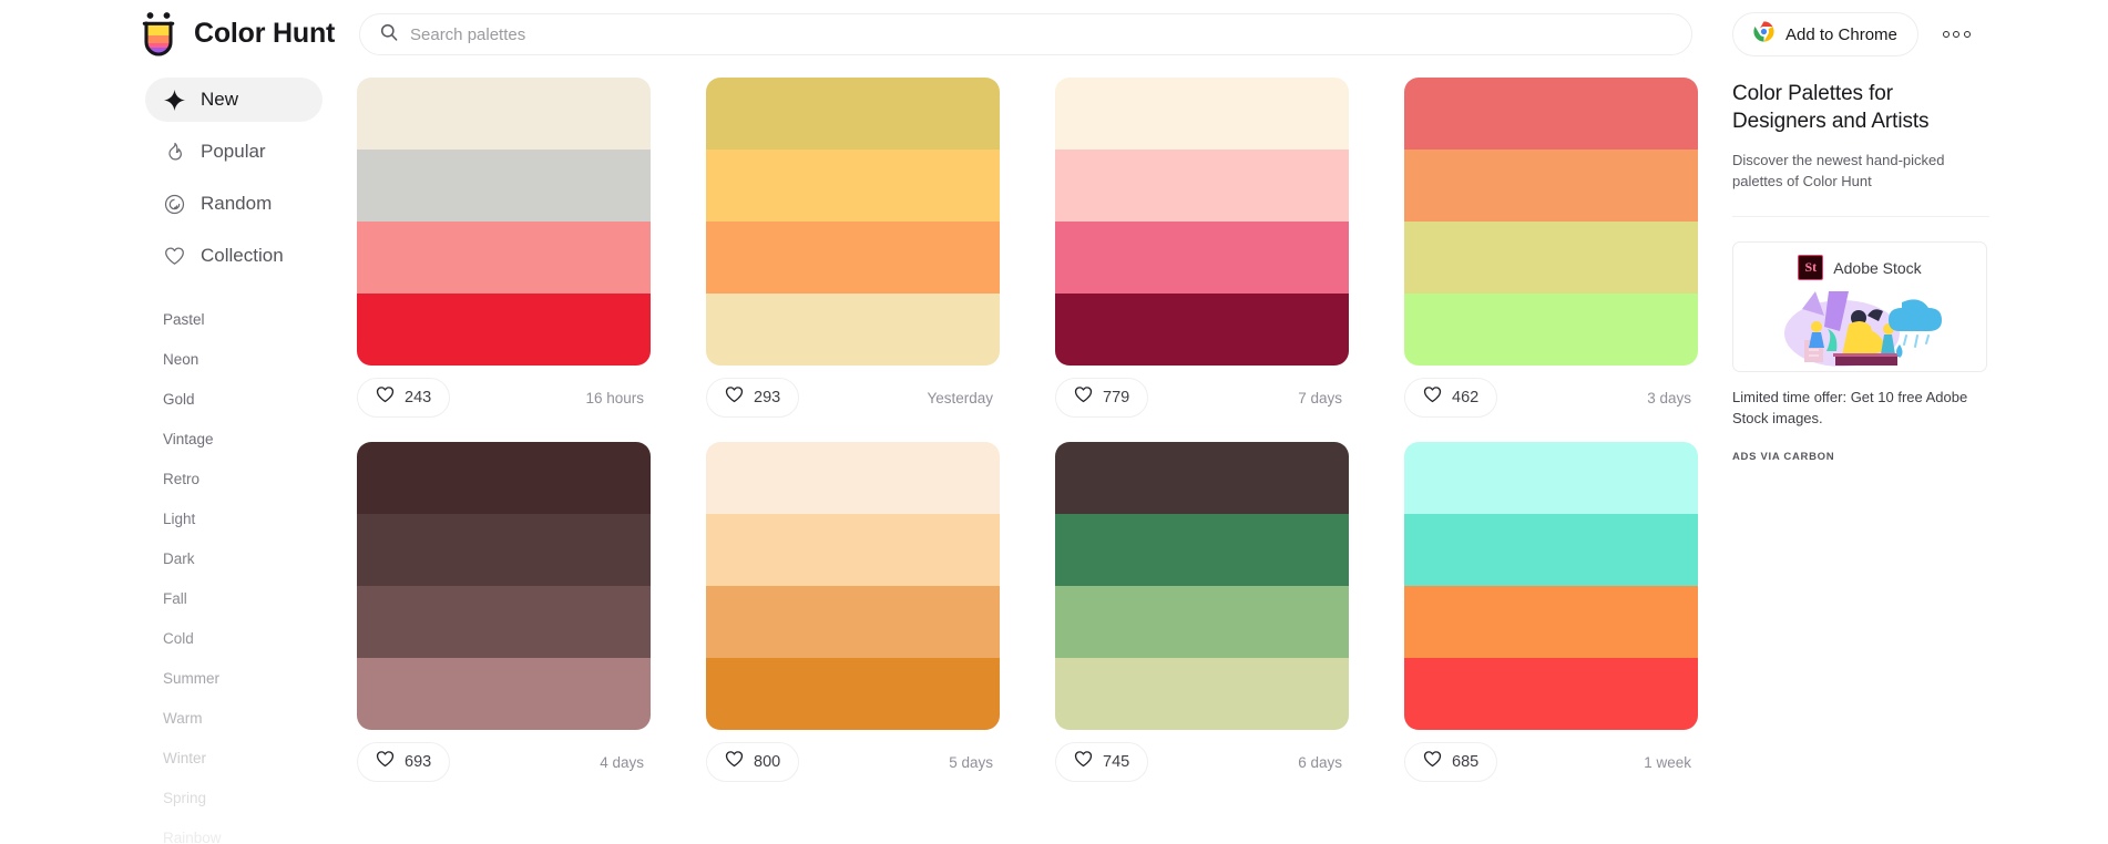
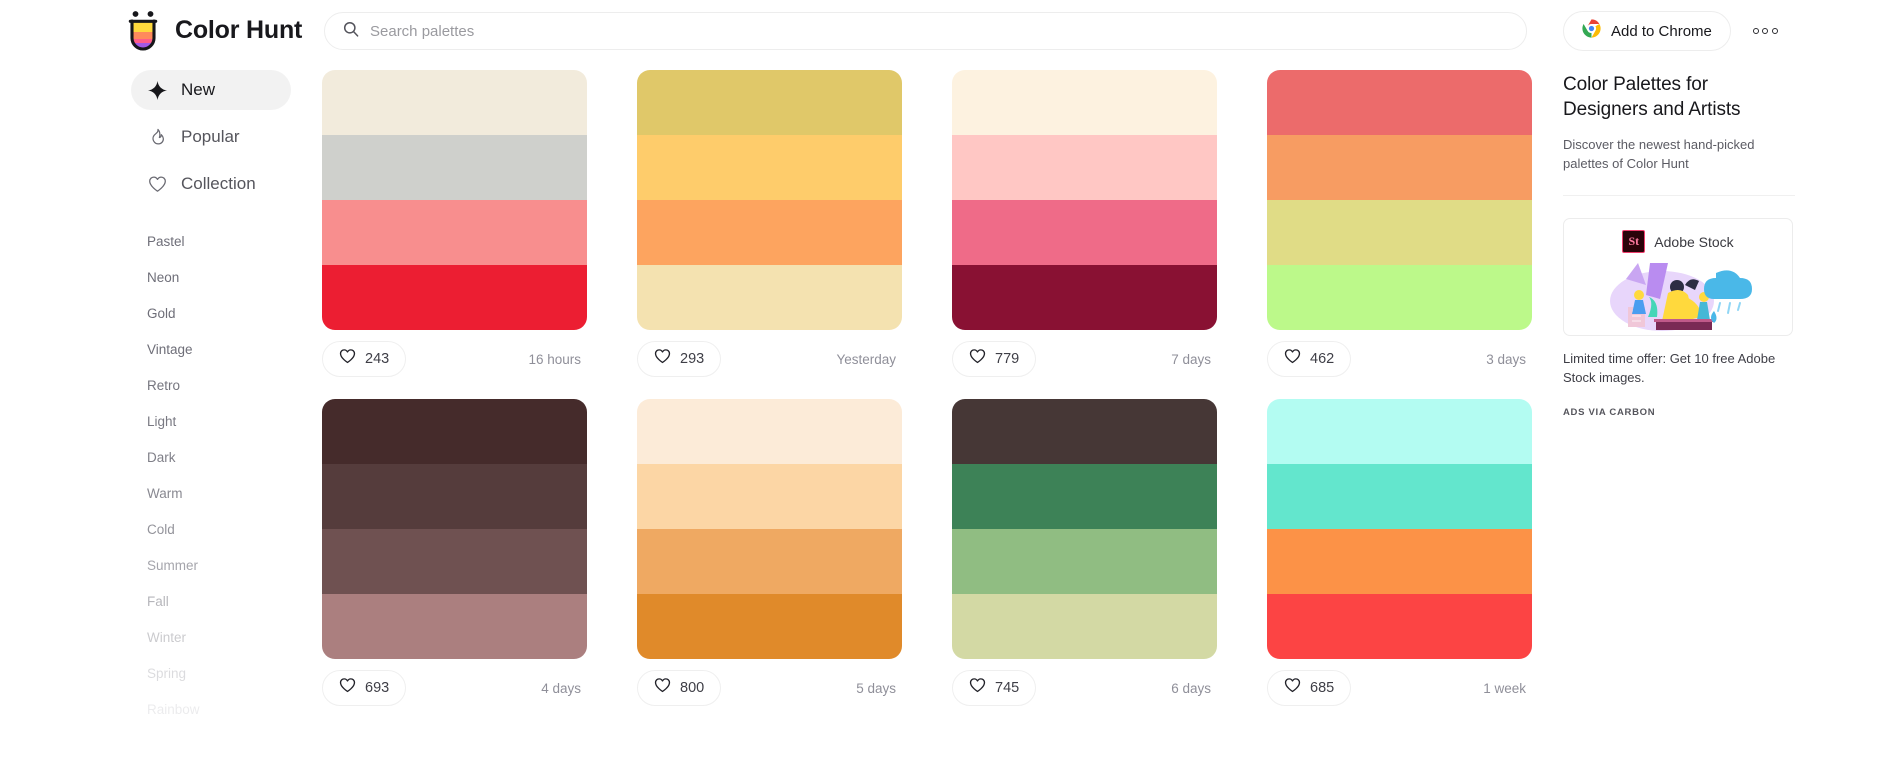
  Color Hunt
  Search palettes
  Add to Chrome
  New
  Popular
- Random
  Collection
  Pastel
  Neon
  Gold
  Vintage
  Retro
  Light
  Dark
- Fall
+ Warm
  Cold
  Summer
- Warm
+ Fall
  Winter
  Spring
  243
  16 hours
  293
  Yesterday
  779
  7 days
  462
  3 days
  693
  4 days
  800
  5 days
  745
  6 days
  685
  1 week
  Color Palettes for Designers and Artists
  Discover the newest hand-picked palettes of Color Hunt
  St
  Adobe Stock
  Limited time offer: Get 10 free Adobe Stock images.
  ADS VIA CARBON
